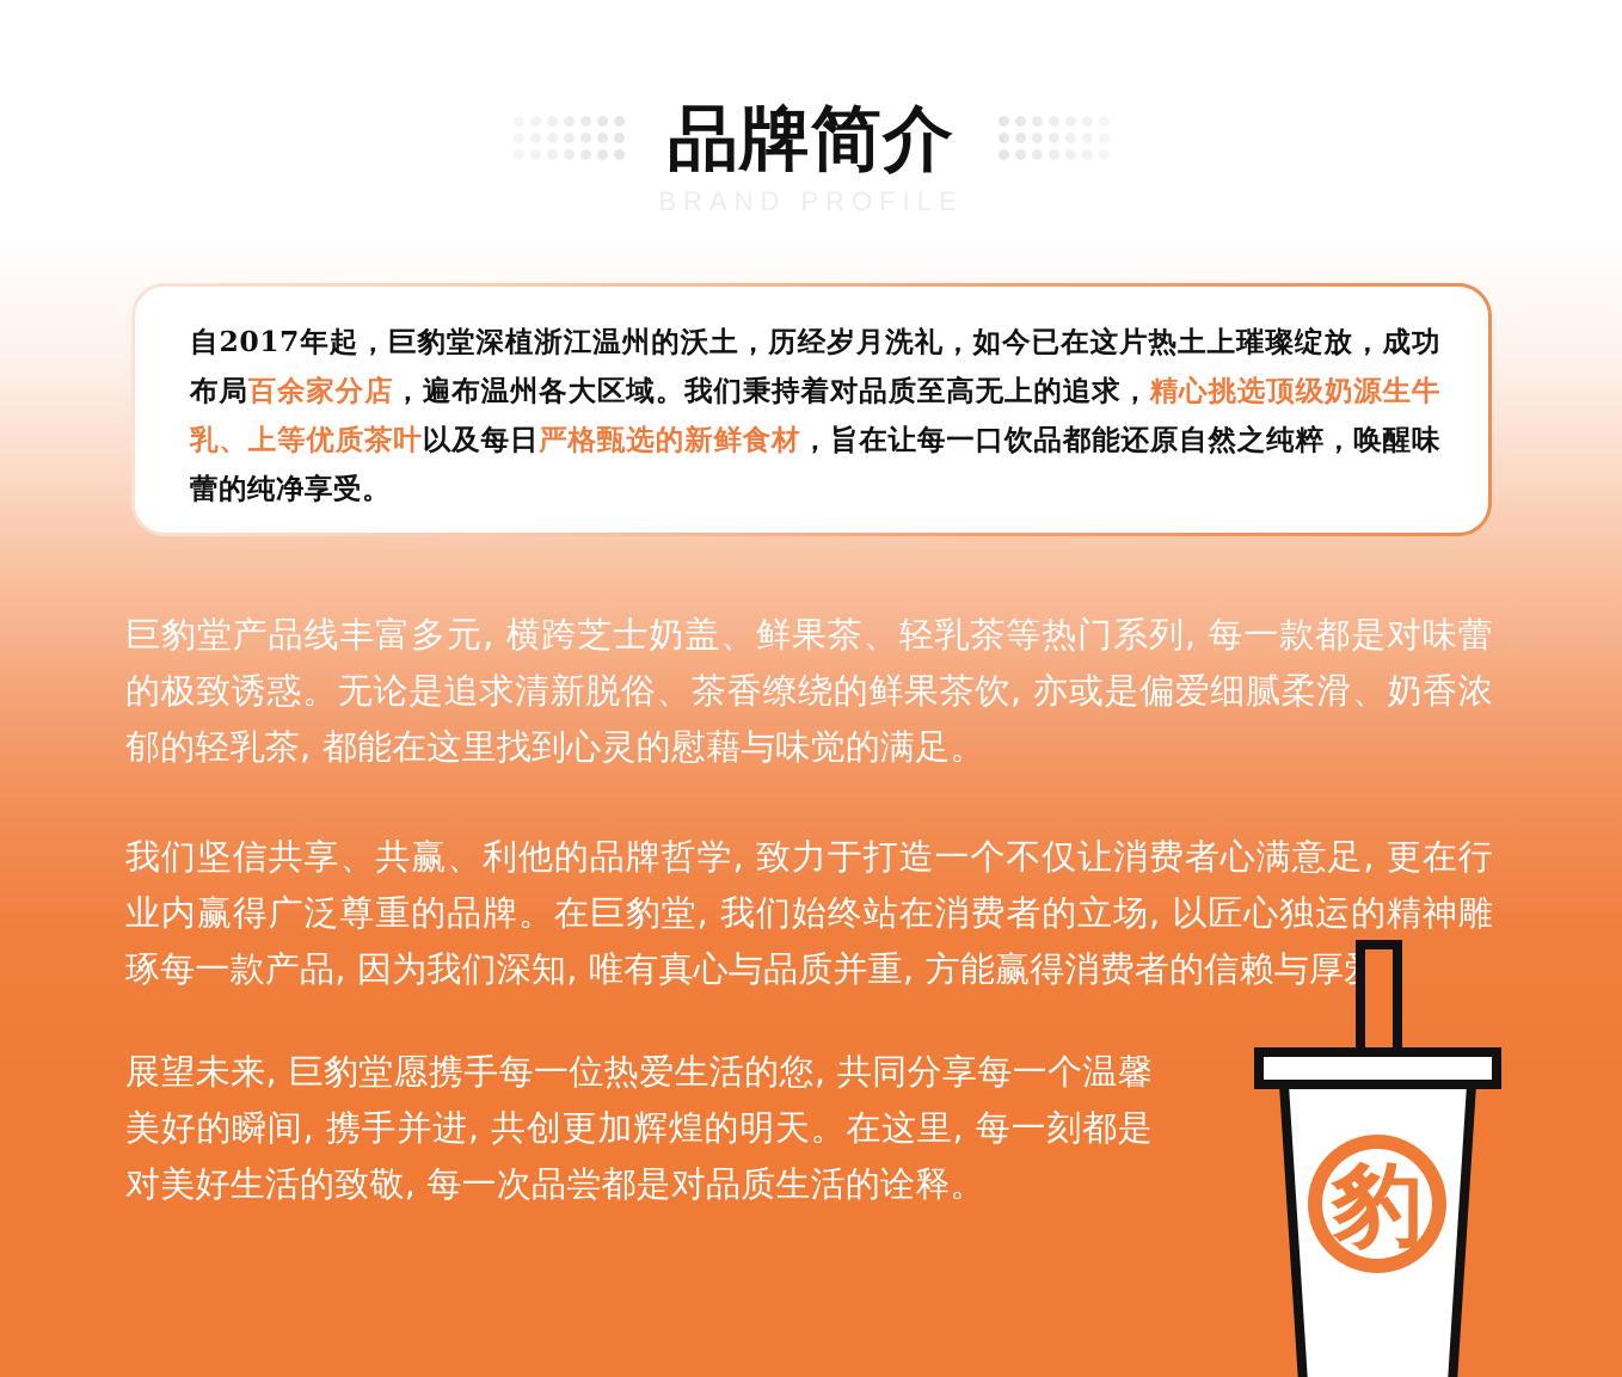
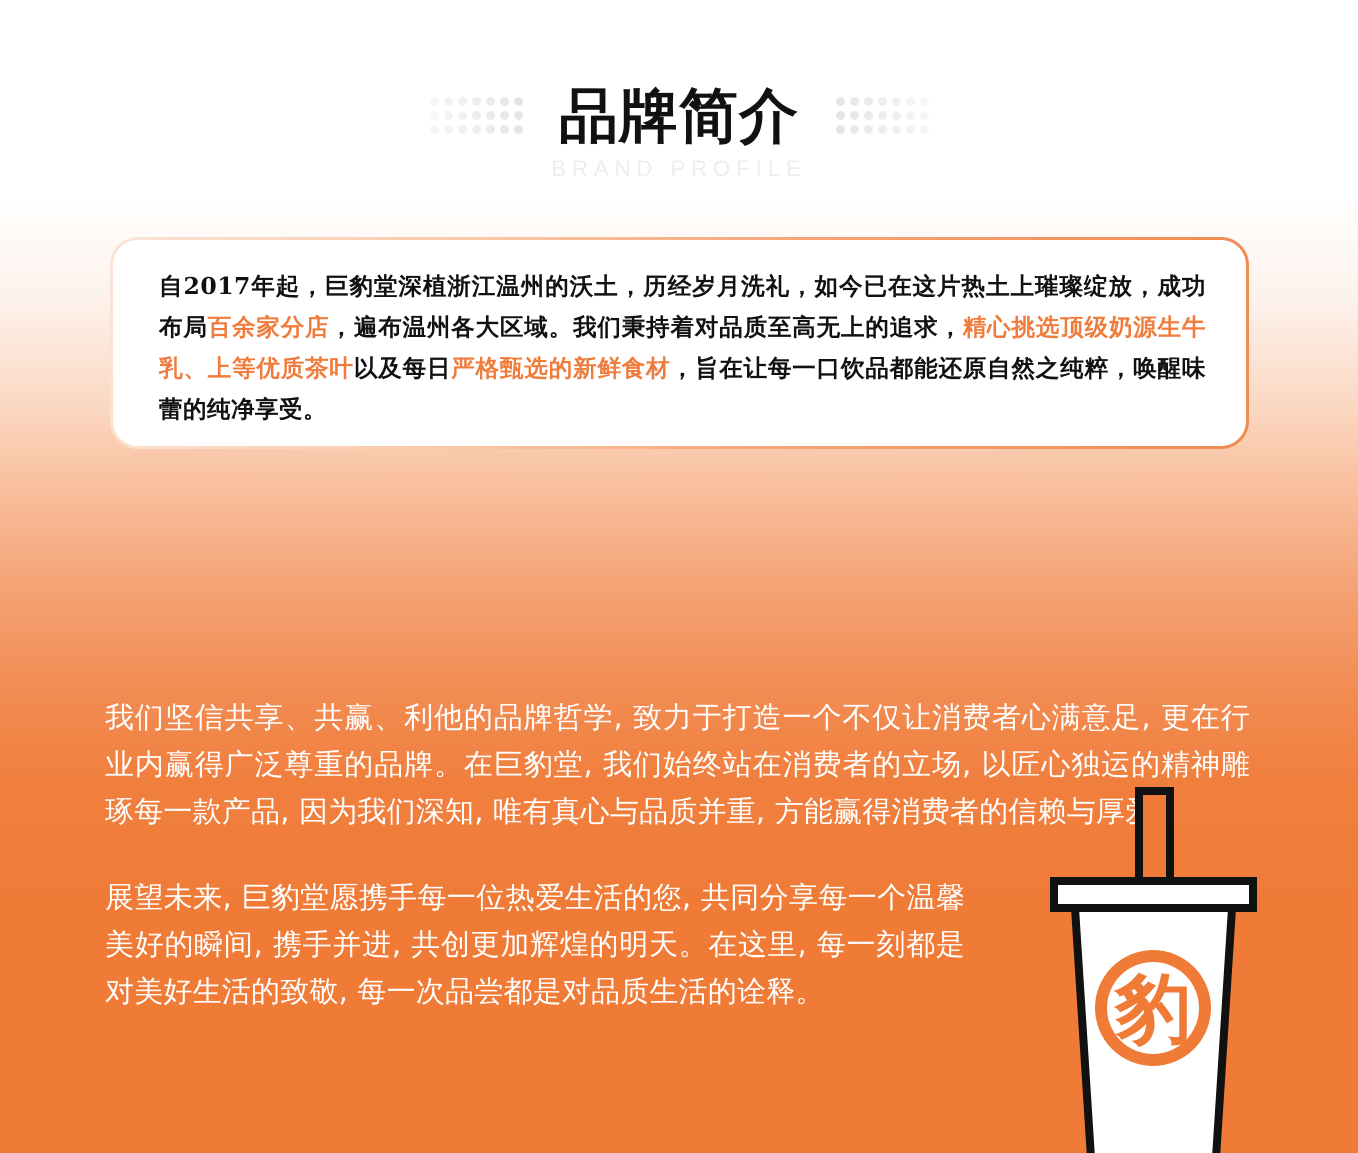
  品牌简介
  自2017年起，巨豹堂深植浙江温州的沃土，历经岁月洗礼，如今已在这片热土上璀璨绽放，成功布局百余家分店，遍布温州各大区域。我们秉持着对品质至高无上的追求，精心挑选顶级奶源生牛乳、上等优质茶叶以及每日严格甄选的新鲜食材，旨在让每一口饮品都能还原自然之纯粹，唤醒味蕾的纯净享受。
- 巨豹堂产品线丰富多元, 横跨芝士奶盖、鲜果茶、轻乳茶等热门系列, 每一款都是对味蕾的极致诱惑。无论是追求清新脱俗、茶香缭绕的鲜果茶饮, 亦或是偏爱细腻柔滑、奶香浓郁的轻乳茶, 都能在这里找到心灵的慰藉与味觉的满足。
  我们坚信共享、共赢、利他的品牌哲学, 致力于打造一个不仅让消费者心满意足, 更在行业内赢得广泛尊重的品牌。在巨豹堂, 我们始终站在消费者的立场, 以匠心独运的精神雕琢每一款产品, 因为我们深知, 唯有真心与品质并重, 方能赢得消费者的信赖与厚
  展望未来, 巨豹堂愿携手每一位热爱生活的您, 共同分享每一个温馨美好的瞬间, 携手并进, 共创更加辉煌的明天。在这里, 每一刻都是对美好生活的致敬, 每一次品尝都是对品质生活的诠释。
  豹
